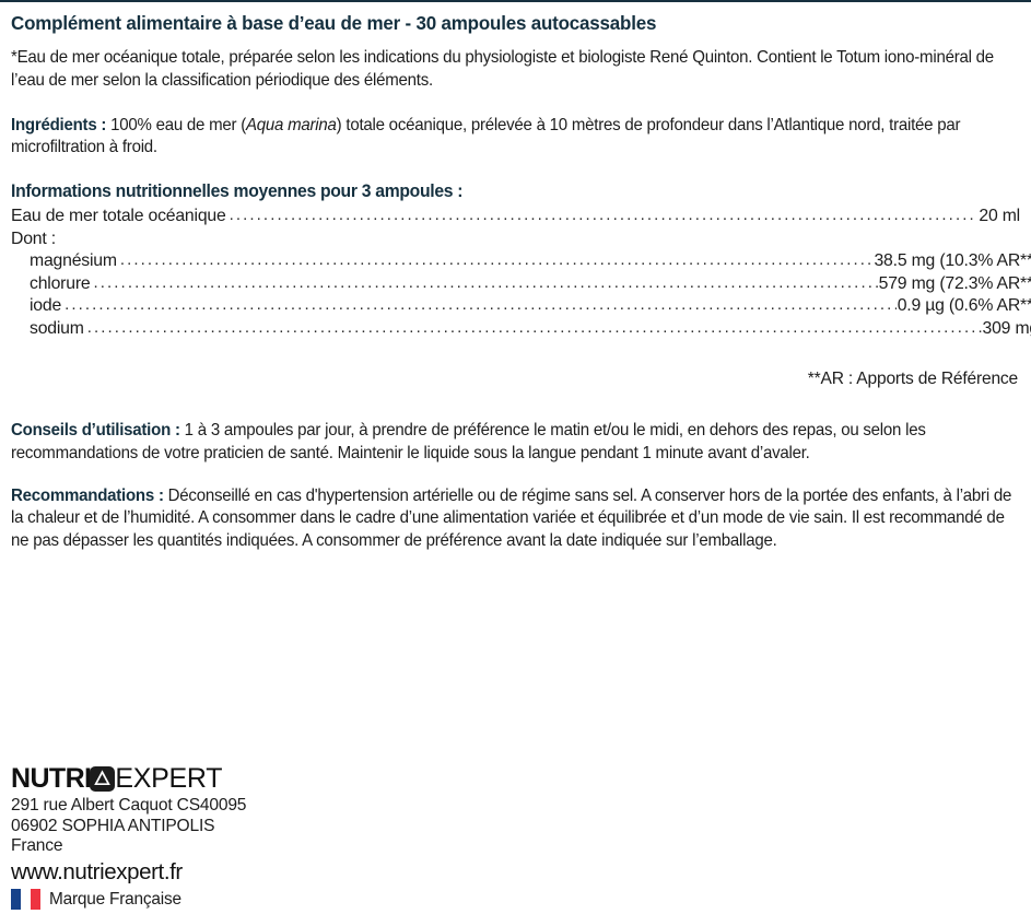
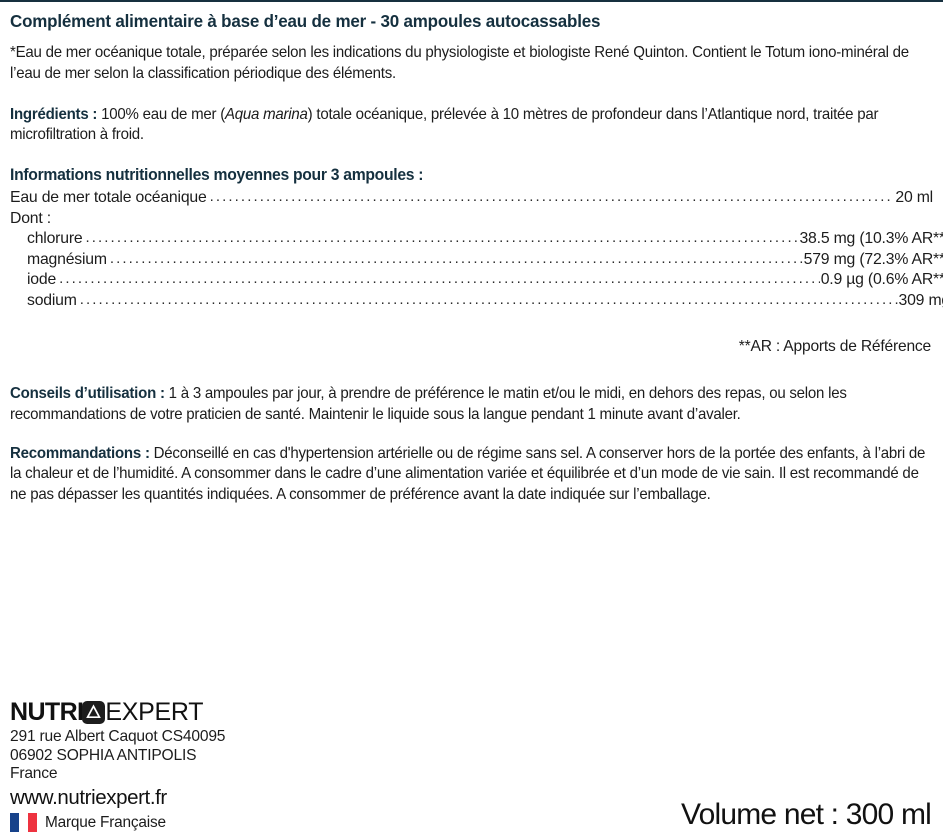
  Complément alimentaire à base d’eau de mer - 30 ampoules autocassables
  *Eau de mer océanique totale, préparée selon les indications du physiologiste et biologiste René Quinton. Contient le Totum iono-minéral de l’eau de mer selon la classification périodique des éléments.
  Ingrédients : 100% eau de mer (Aqua marina) totale océanique, prélevée à 10 mètres de profondeur dans l’Atlantique nord, traitée par microfiltration à froid.
  Informations nutritionnelles moyennes pour 3 ampoules :
  Eau de mer totale océanique
  20 ml
  Dont :
- magnésium
+ chlorure
  38.5 mg (10.3% AR**
- chlorure
+ magnésium
  579 mg (72.3% AR**
  iode
  .........................................................................................................................
  0.9 µg (0.6% AR**
  sodium
  ..................................................................................................................................
  309 m
  **AR : Apports de Référence
  Conseils d’utilisation : 1 à 3 ampoules par jour, à prendre de préférence le matin et/ou le midi, en dehors des repas, ou selon les recommandations de votre praticien de santé. Maintenir le liquide sous la langue pendant 1 minute avant d’avaler.
  Recommandations : Déconseillé en cas d'hypertension artérielle ou de régime sans sel. A conserver hors de la portée des enfants, à l’abri de la chaleur et de l’humidité. A consommer dans le cadre d’une alimentation variée et équilibrée et d’un mode de vie sain. Il est recommandé de ne pas dépasser les quantités indiquées. A consommer de préférence avant la date indiquée sur l’emballage.
  NUTRI
  EXPERT
  291 rue Albert Caquot CS40095
  06902 SOPHIA ANTIPOLIS
  France
  www.nutriexpert.fr
  Marque Française
+ Volume net : 300 ml
